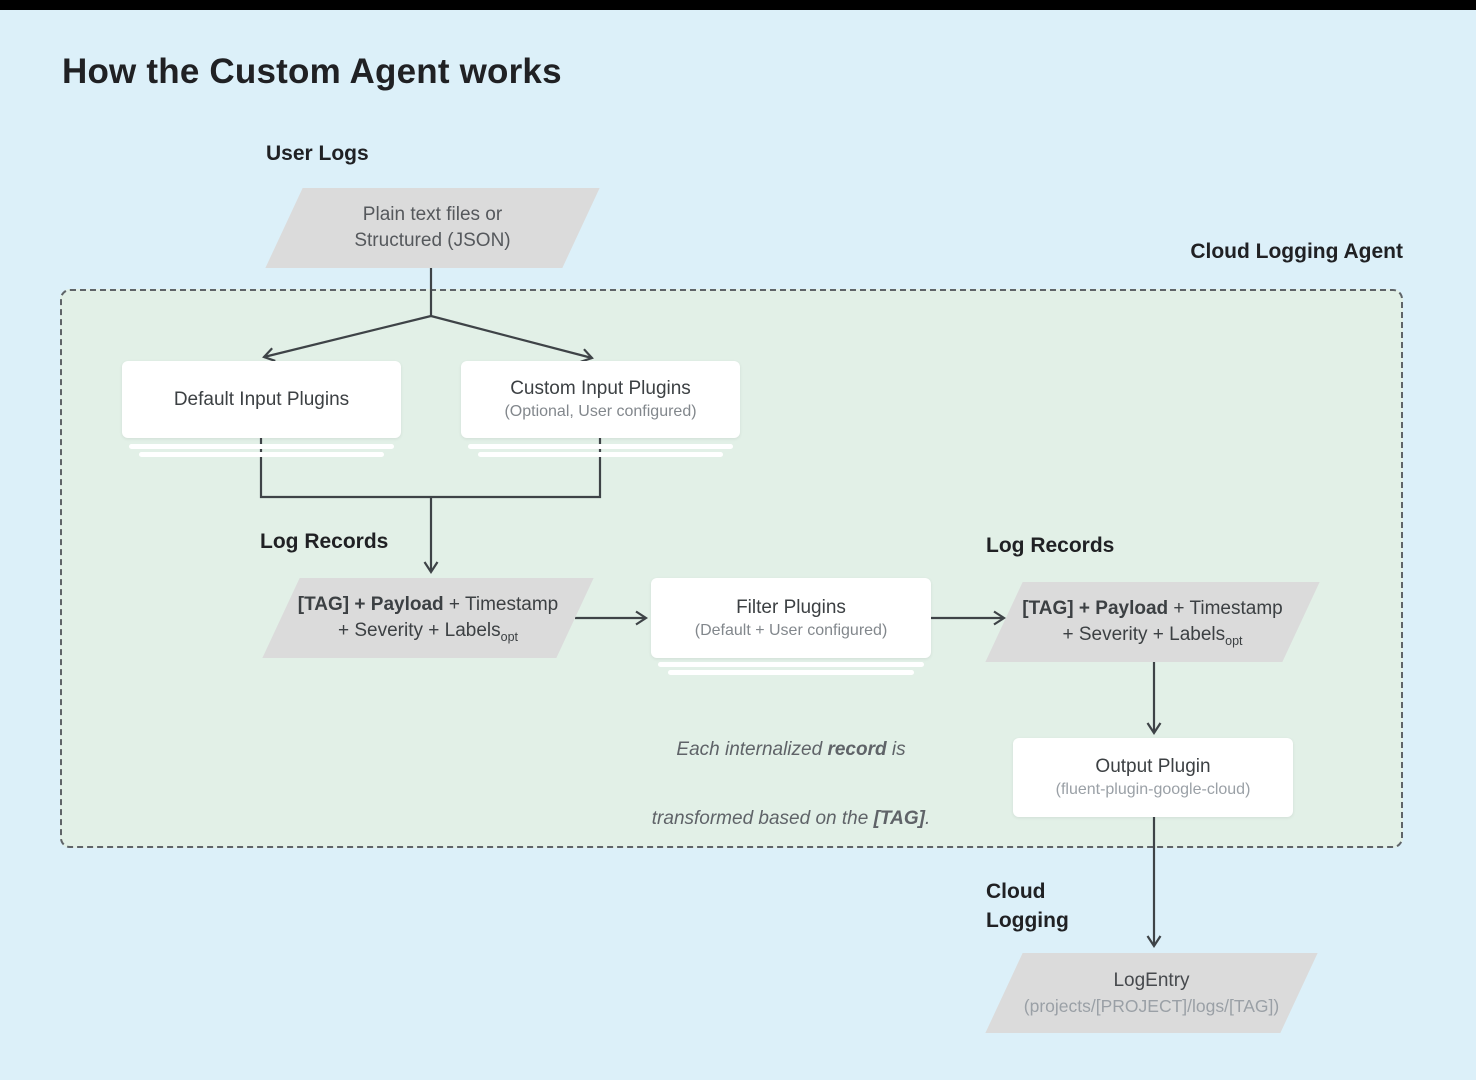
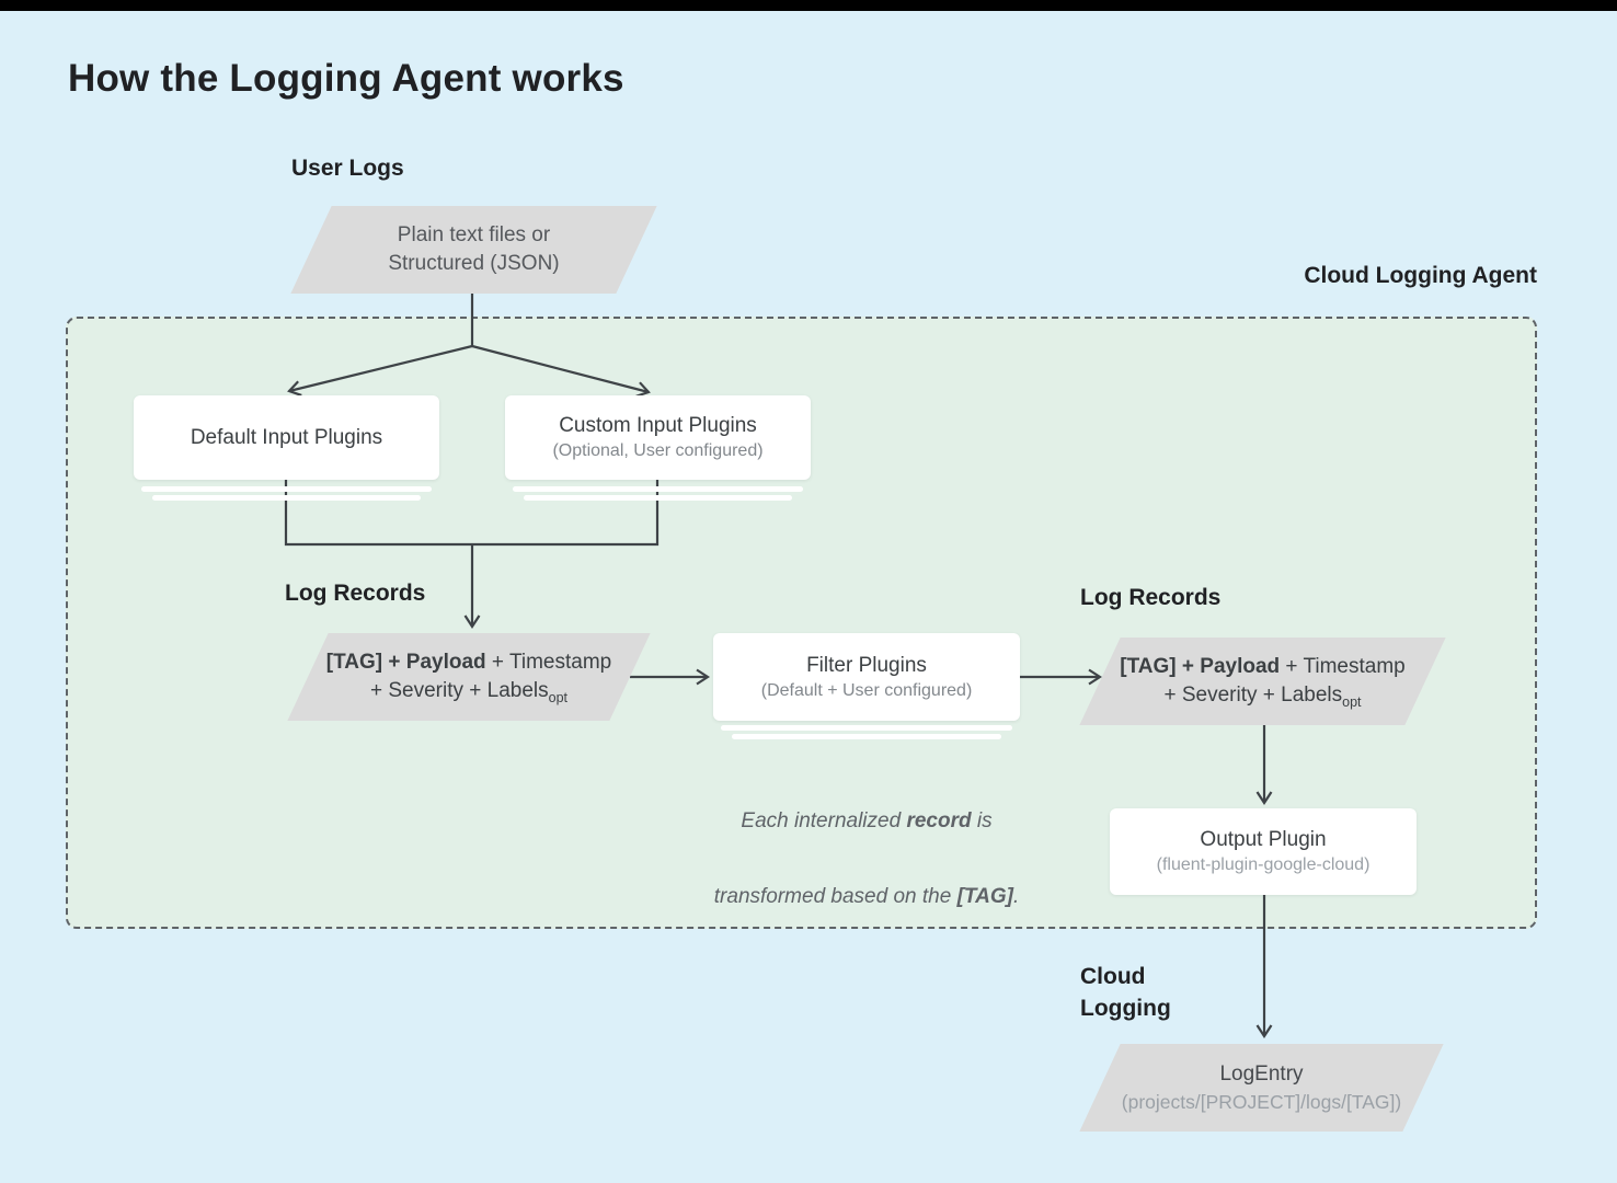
- How the Custom Agent works
+ How the Logging Agent works
  User Logs
  Cloud Logging Agent
  Plain text files or
  Structured (JSON)
  Default Input Plugins
  Custom Input Plugins
  (Optional, User configured)
  Log Records
  [TAG] + Payload + Timestamp
  + Severity + Labelsopt
  Filter Plugins
  (Default + User configured)
  Each internalized record is
  transformed based on the [TAG].
  Log Records
  [TAG] + Payload + Timestamp
  + Severity + Labelsopt
  Output Plugin
  (fluent-plugin-google-cloud)
  Cloud
  Logging
  LogEntry
  (projects/[PROJECT]/logs/[TAG])
